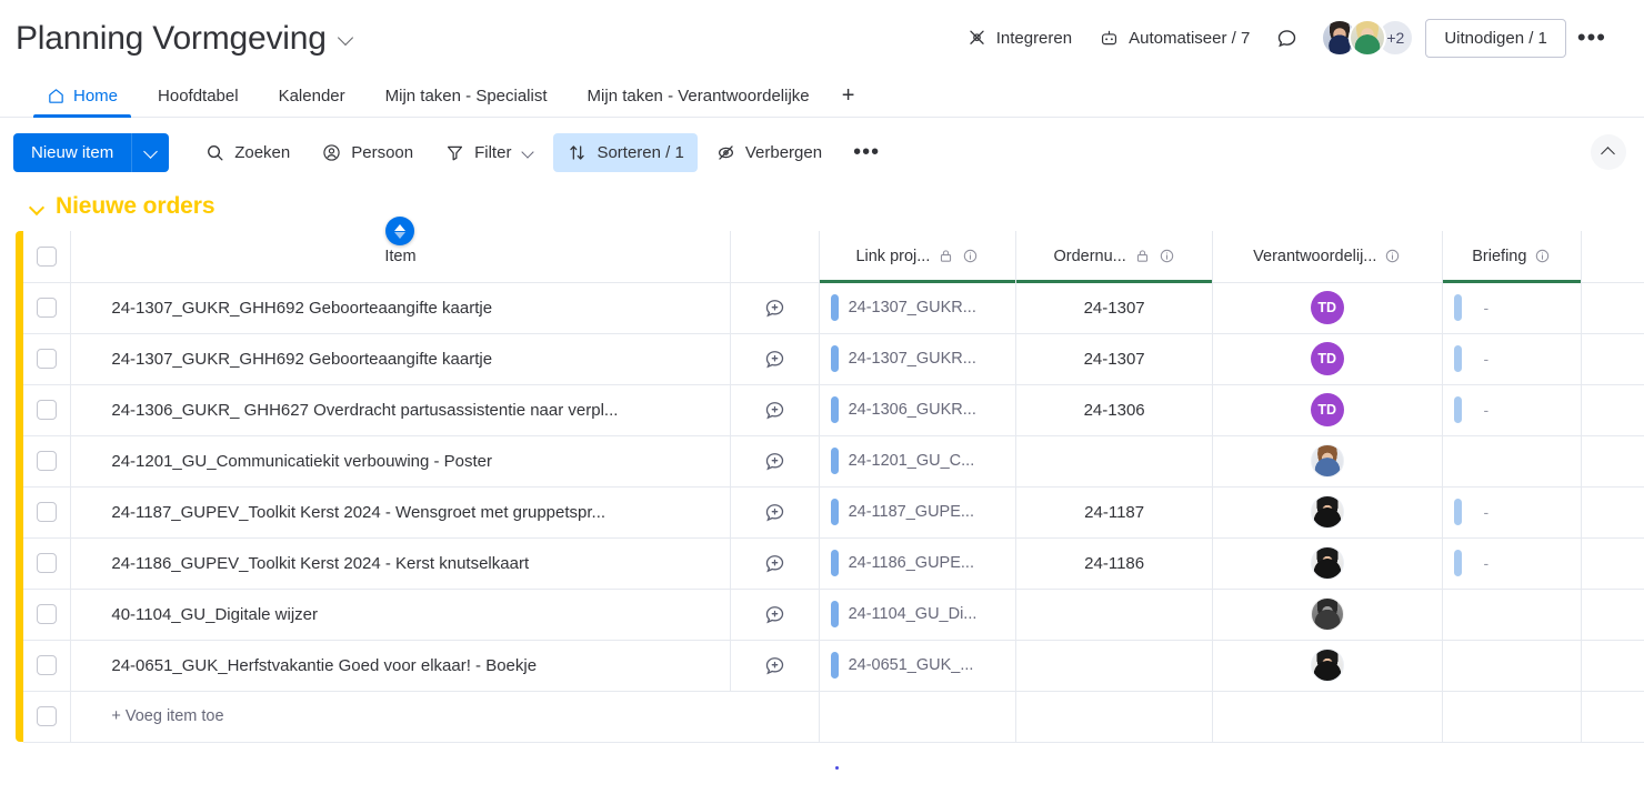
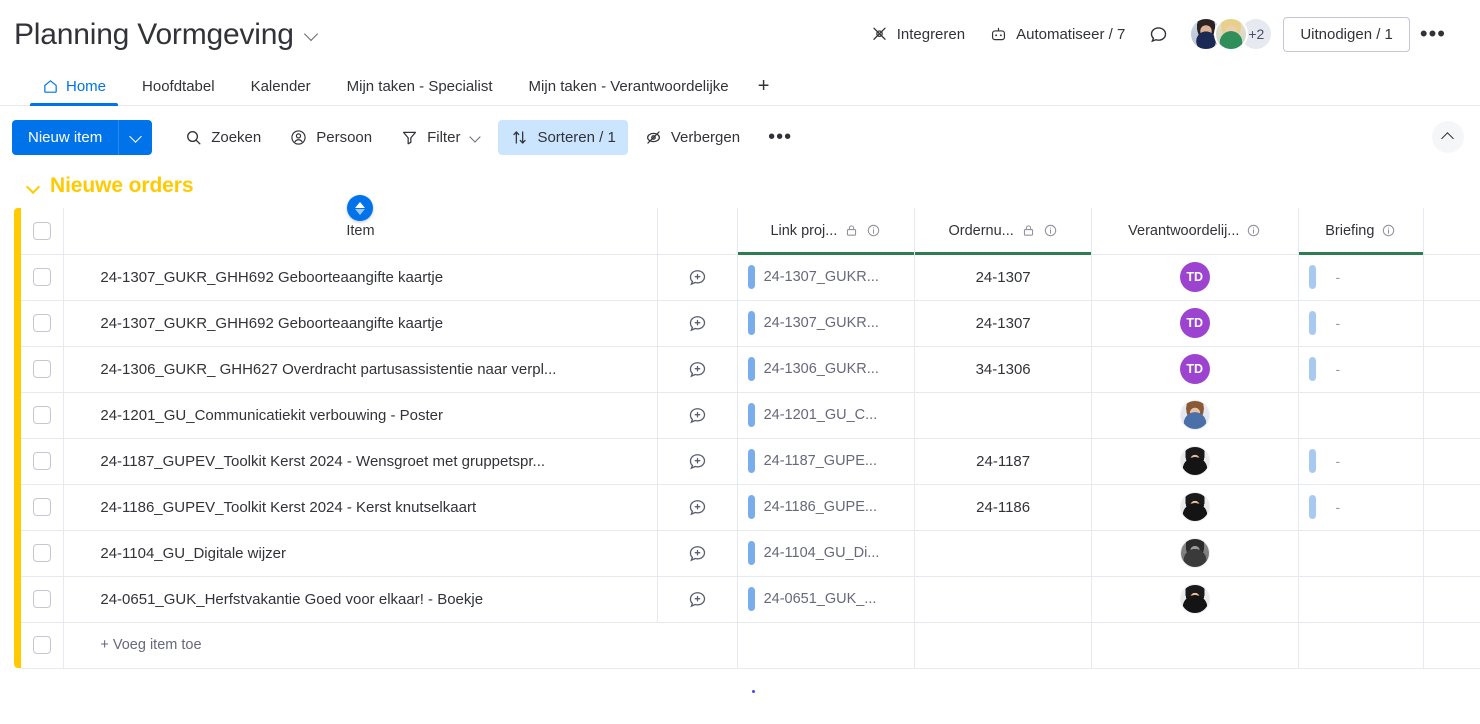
  Planning Vormgeving
  Integreren
  Automatiseer / 7
  +2
  Uitnodigen / 1
  •••
  Home
  Hoofdtabel
  Kalender
  Mijn taken - Specialist
  Mijn taken - Verantwoordelijke
  +
  Nieuw item
  Zoeken
  Persoon
  Filter
  Sorteren / 1
  Verbergen
  •••
  Nieuwe orders
  		Item		Link proj...	Ordernu...	Verantwoordelij...	Briefing
  		24-1307_GUKR_GHH692 Geboorteaangifte kaartje		24-1307_GUKR...	24-1307	TD	-
  		24-1307_GUKR_GHH692 Geboorteaangifte kaartje		24-1307_GUKR...	24-1307	TD	-
- 		24-1306_GUKR_ GHH627 Overdracht partusassistentie naar verpl...		24-1306_GUKR...	24-1306	TD	-
+ 		24-1306_GUKR_ GHH627 Overdracht partusassistentie naar verpl...		24-1306_GUKR...	34-1306	TD	-
  		24-1201_GU_Communicatiekit verbouwing - Poster		24-1201_GU_C...
  		24-1187_GUPEV_Toolkit Kerst 2024 - Wensgroet met gruppetspr...		24-1187_GUPE...	24-1187		-
  		24-1186_GUPEV_Toolkit Kerst 2024 - Kerst knutselkaart		24-1186_GUPE...	24-1186		-
- 		40-1104_GU_Digitale wijzer		24-1104_GU_Di...
+ 		24-1104_GU_Digitale wijzer		24-1104_GU_Di...
  		24-0651_GUK_Herfstvakantie Goed voor elkaar! - Boekje		24-0651_GUK_...
  		+ Voeg item toe
